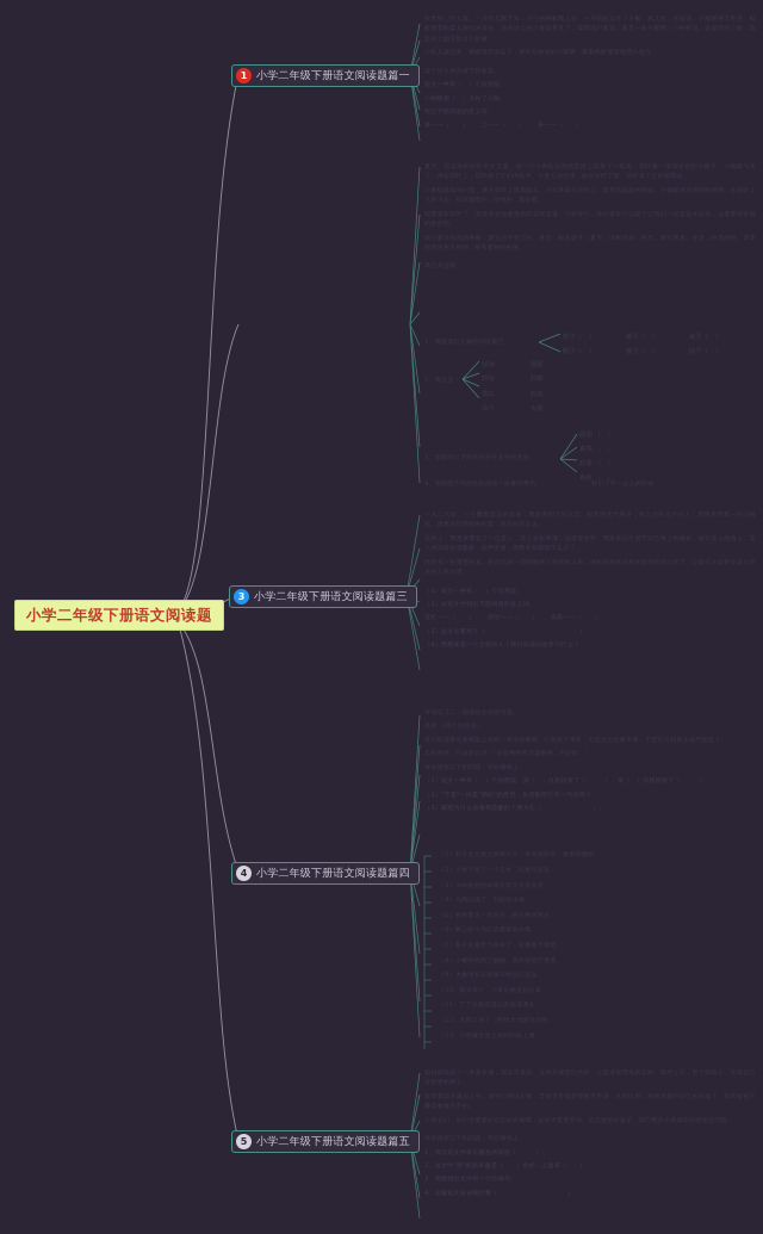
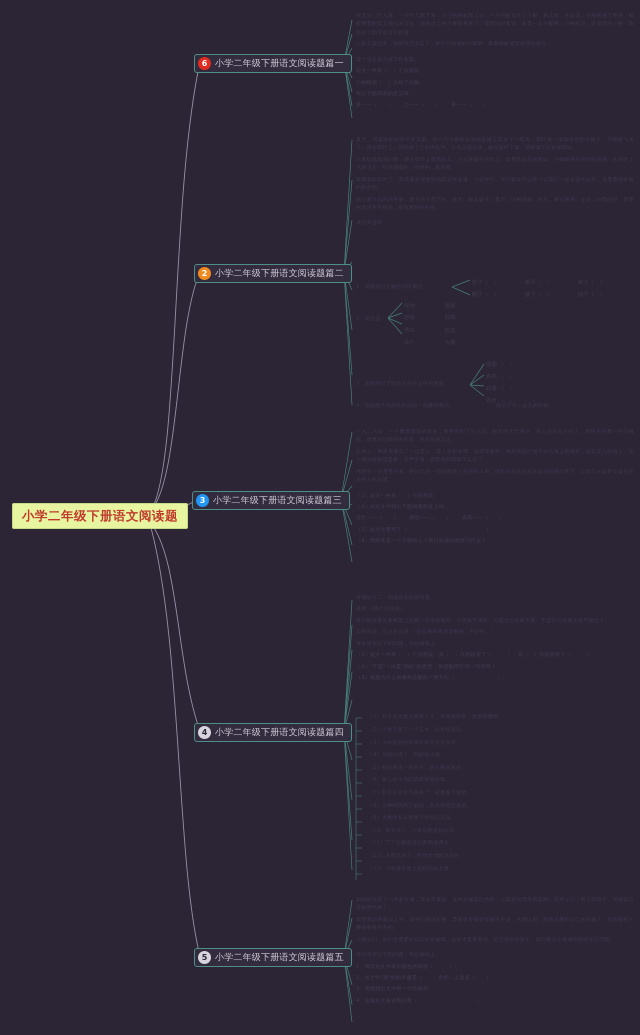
  小学二年级下册语文阅读题
- 1
+ 6
  小学二年级下册语文阅读题篇一
+ 2
+ 小学二年级下册语文阅读题篇二
  3
  小学二年级下册语文阅读题篇三
  4
  小学二年级下册语文阅读题篇四
  5
  小学二年级下册语文阅读题篇五
